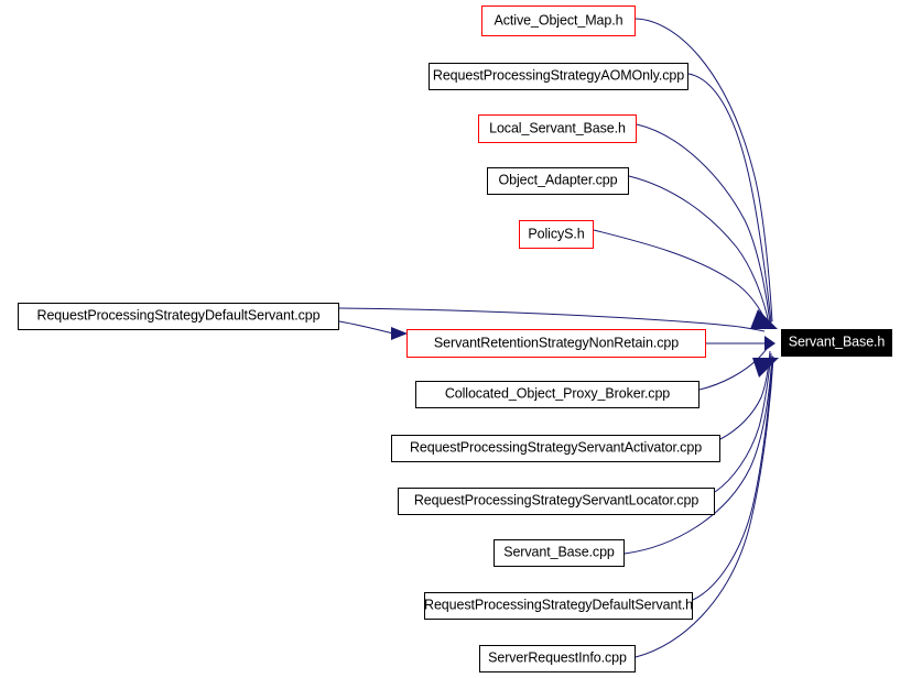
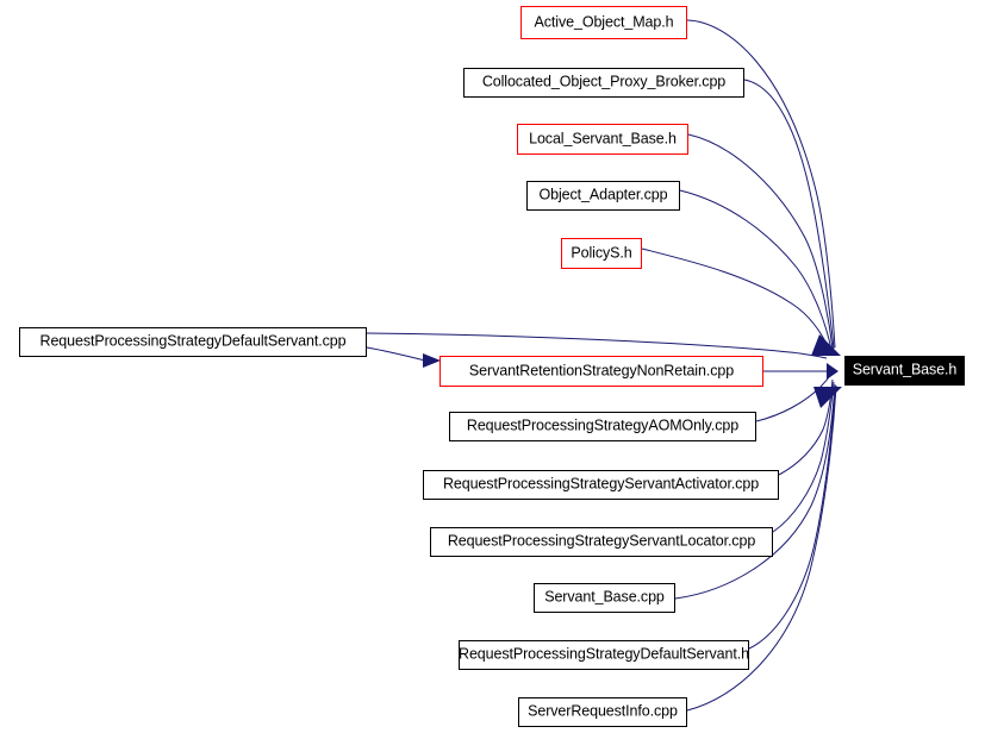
  Active_Object_Map.h
- RequestProcessingStrategyAOMOnly.cpp
+ Collocated_Object_Proxy_Broker.cpp
  Local_Servant_Base.h
  Object_Adapter.cpp
  PolicyS.h
  RequestProcessingStrategyDefaultServant.cpp
  ServantRetentionStrategyNonRetain.cpp
- Collocated_Object_Proxy_Broker.cpp
+ RequestProcessingStrategyAOMOnly.cpp
  RequestProcessingStrategyServantActivator.cpp
  RequestProcessingStrategyServantLocator.cpp
  Servant_Base.cpp
  RequestProcessingStrategyDefaultServant.h
  ServerRequestInfo.cpp
  Servant_Base.h
